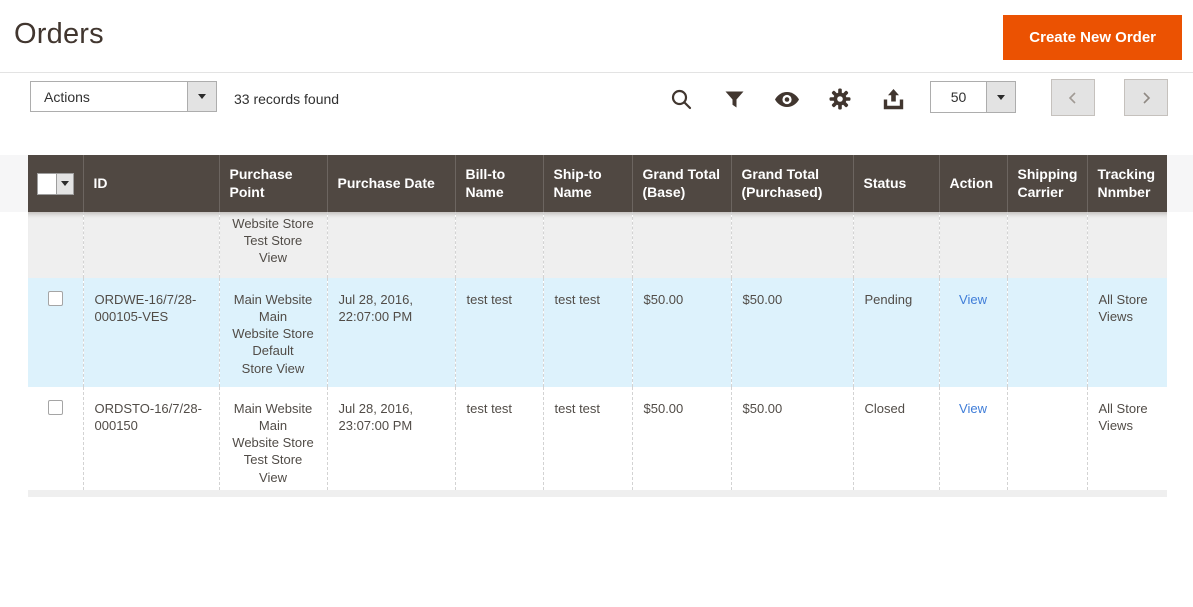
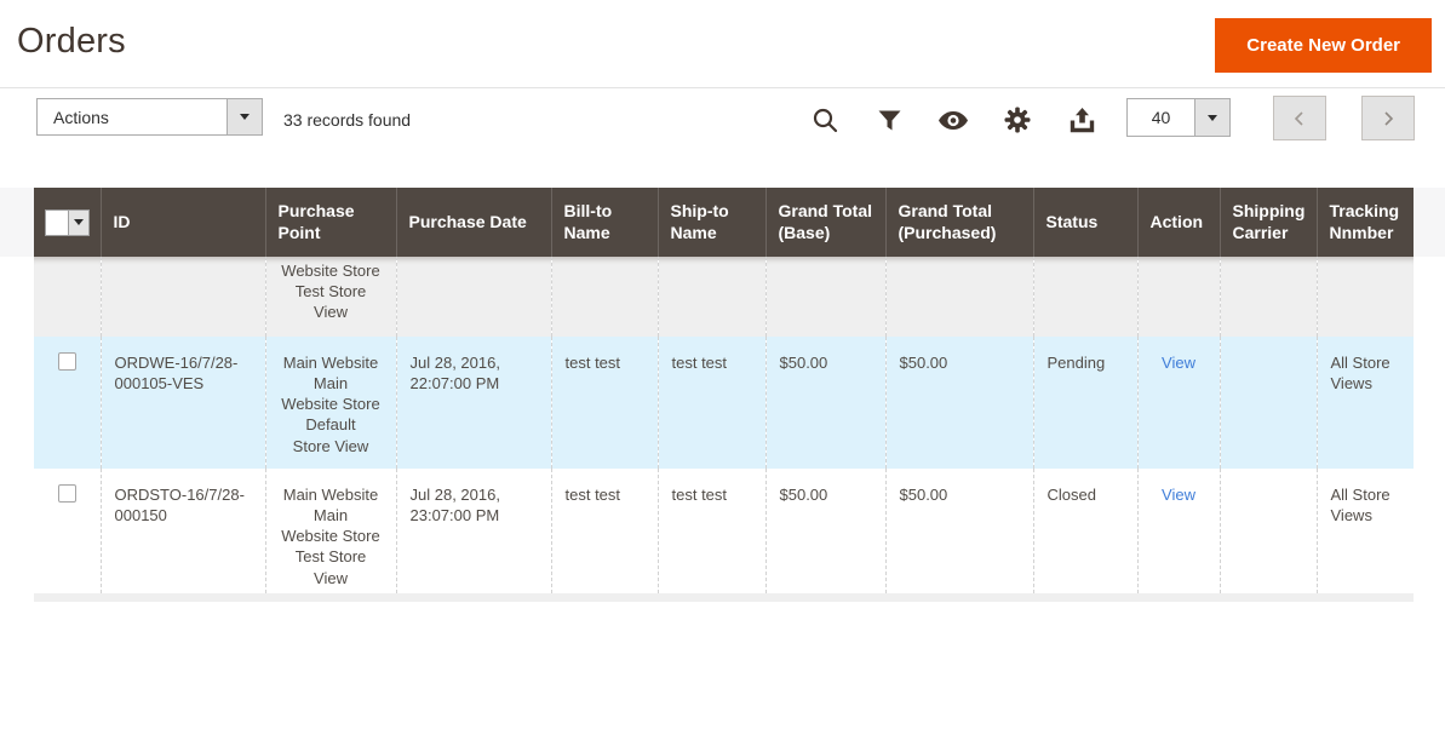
  Orders
  Create New Order
  Actions
  33 records found
- 50
+ 40
  	ID	Purchase Point	Purchase Date	Bill-to Name	Ship-to Name	Grand Total (Base)	Grand Total (Purchased)	Status	Action	Shipping Carrier	Tracking Nnmber
  		Website Store Test Store View
  	ORDWE-16/7/28-000105-VES	Main WebsiteMainWebsite StoreDefaultStore View	Jul 28, 2016, 22:07:00 PM	test test	test test	$50.00	$50.00	Pending	View		All Store Views
  	ORDSTO-16/7/28-000150	Main WebsiteMainWebsite StoreTest StoreView	Jul 28, 2016, 23:07:00 PM	test test	test test	$50.00	$50.00	Closed	View		All Store Views
